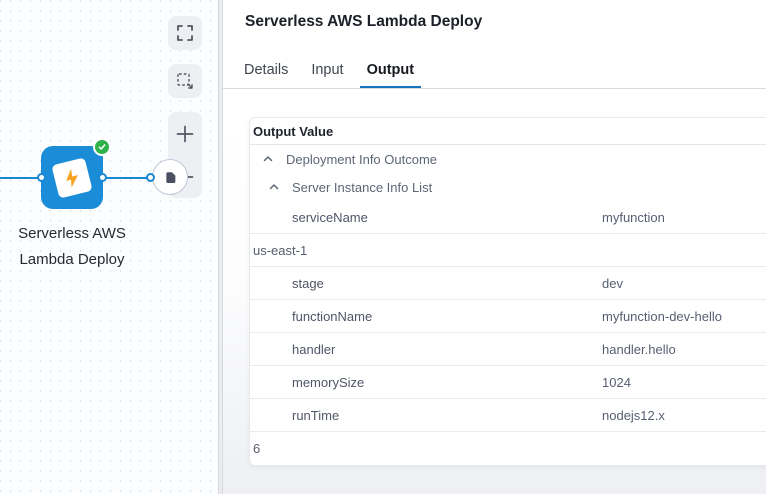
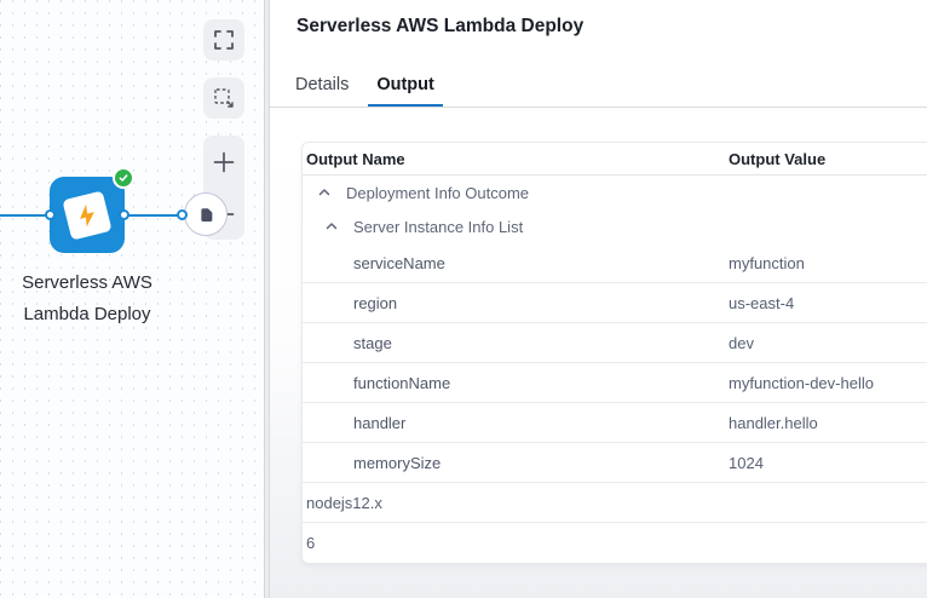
  Serverless AWS Lambda Deploy
  Serverless AWS Lambda Deploy
  Details
- Input
  Output
+ Output Name
  Output Value
  Deployment Info Outcome
  Server Instance Info List
  serviceName
  myfunction
+ region
- us-east-1
+ us-east-4
  stage
  dev
  functionName
  myfunction-dev-hello
  handler
  handler.hello
  memorySize
  1024
- runTime
  nodejs12.x
  6
